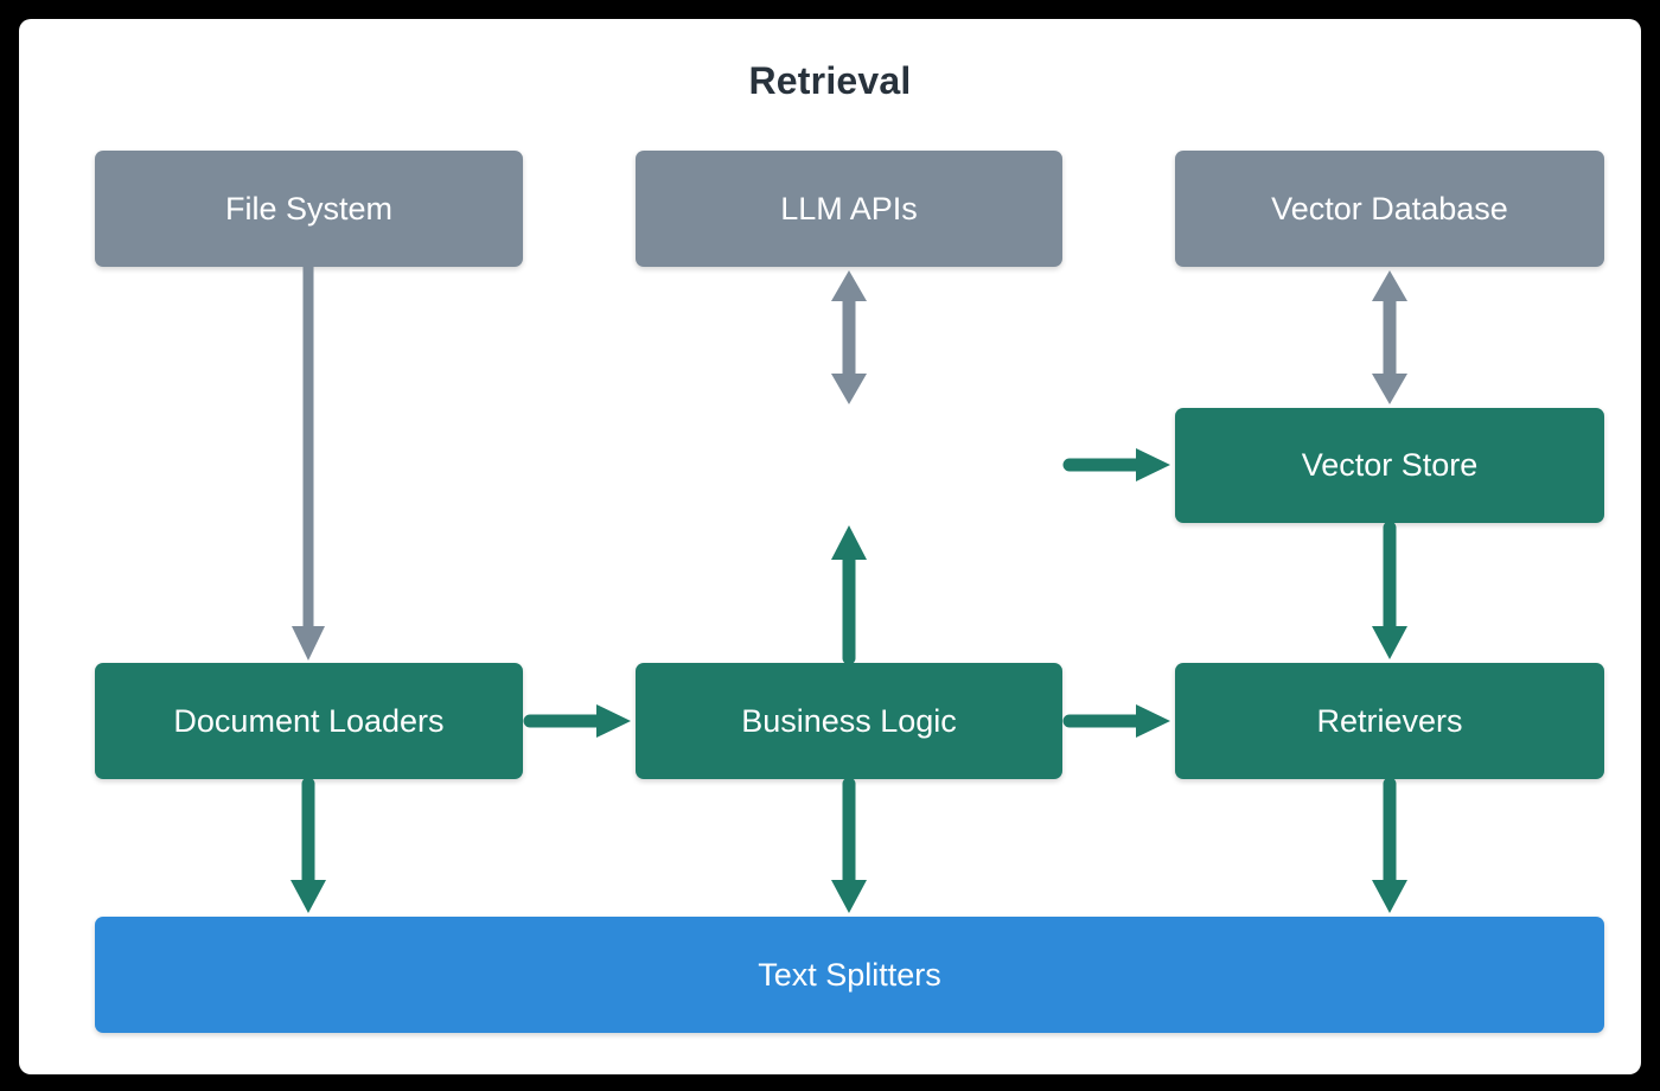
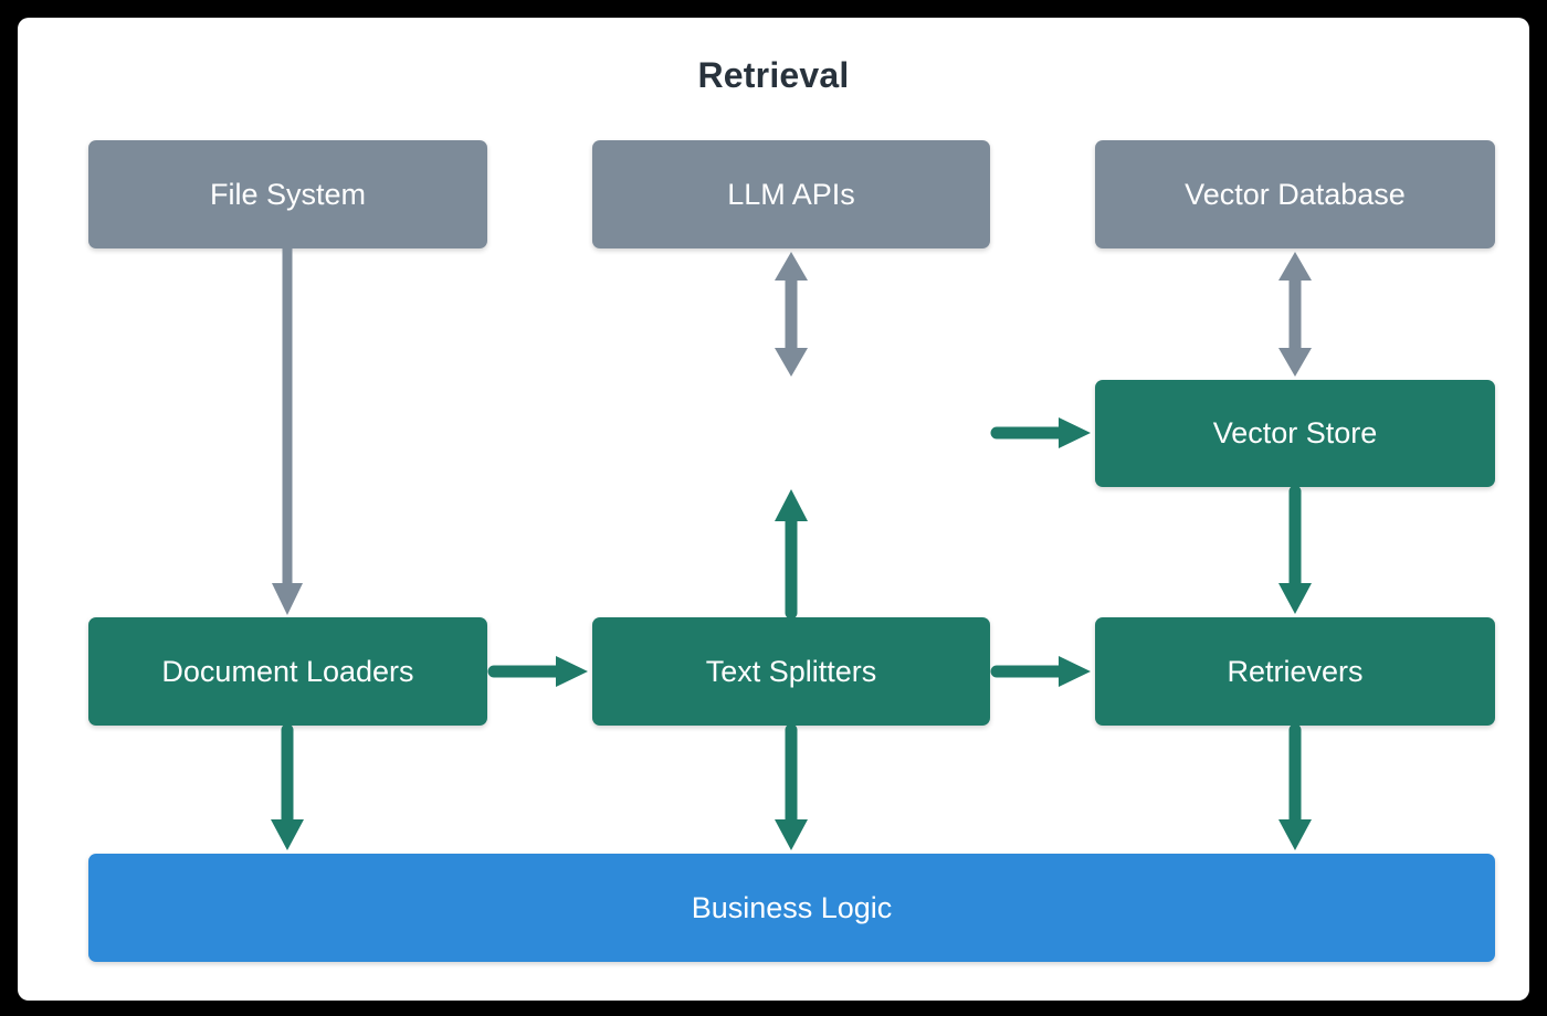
  Retrieval
  File System
  LLM APIs
  Vector Database
  Vector Store
  Document Loaders
- Business Logic
+ Text Splitters
  Retrievers
- Text Splitters
+ Business Logic
